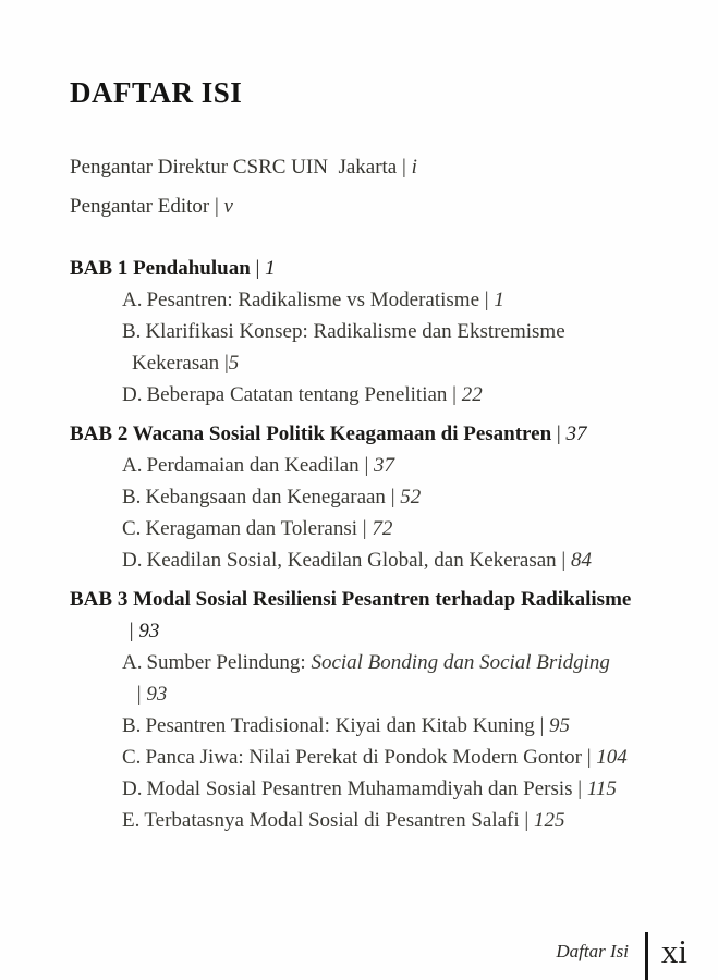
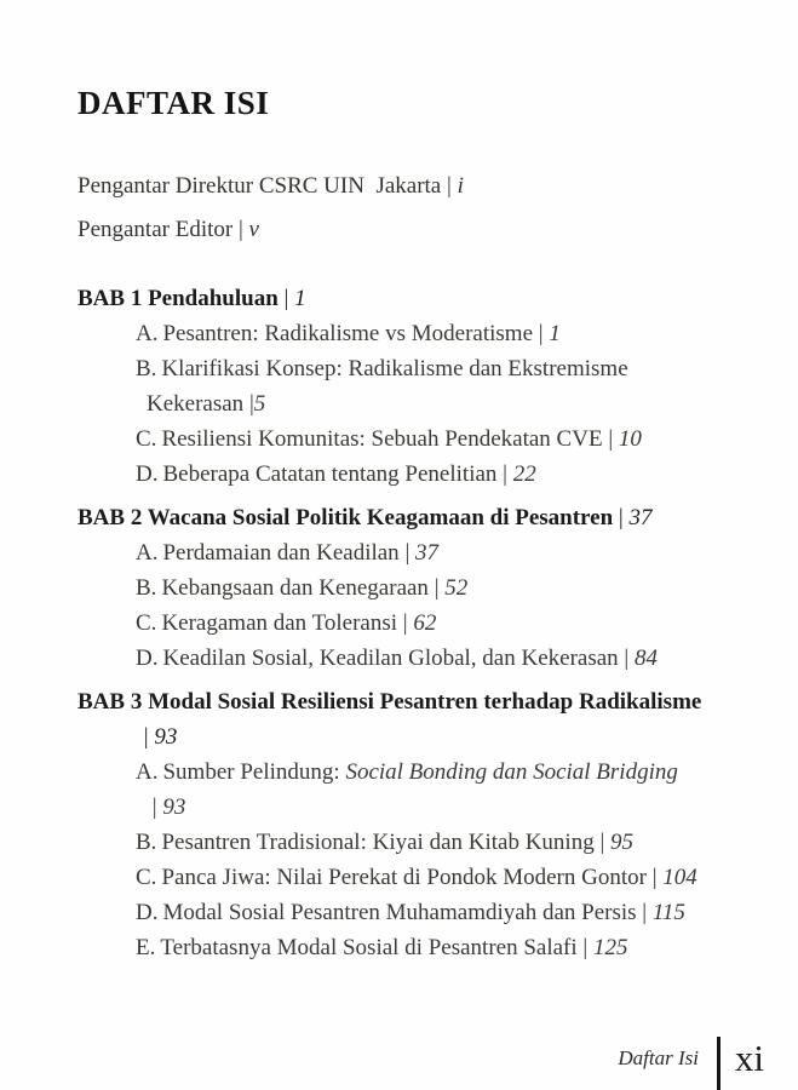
  DAFTAR ISI
  Pengantar Direktur CSRC UIN Jakarta | i
  Pengantar Editor | v
  BAB 1 Pendahuluan | 1
  A. Pesantren: Radikalisme vs Moderatisme | 1
  B. Klarifikasi Konsep: Radikalisme dan Ekstremisme Kekerasan |5
+ C. Resiliensi Komunitas: Sebuah Pendekatan CVE | 10
  D. Beberapa Catatan tentang Penelitian | 22
  BAB 2 Wacana Sosial Politik Keagamaan di Pesantren | 37
  A. Perdamaian dan Keadilan | 37
  B. Kebangsaan dan Kenegaraan | 52
- C. Keragaman dan Toleransi | 72
+ C. Keragaman dan Toleransi | 62
  D. Keadilan Sosial, Keadilan Global, dan Kekerasan | 84
  BAB 3 Modal Sosial Resiliensi Pesantren terhadap Radikalisme | 93
  A. Sumber Pelindung: Social Bonding dan Social Bridging | 93
  B. Pesantren Tradisional: Kiyai dan Kitab Kuning | 95
  C. Panca Jiwa: Nilai Perekat di Pondok Modern Gontor | 104
  D. Modal Sosial Pesantren Muhamamdiyah dan Persis | 115
  E. Terbatasnya Modal Sosial di Pesantren Salafi | 125
  Daftar Isi
  xi
